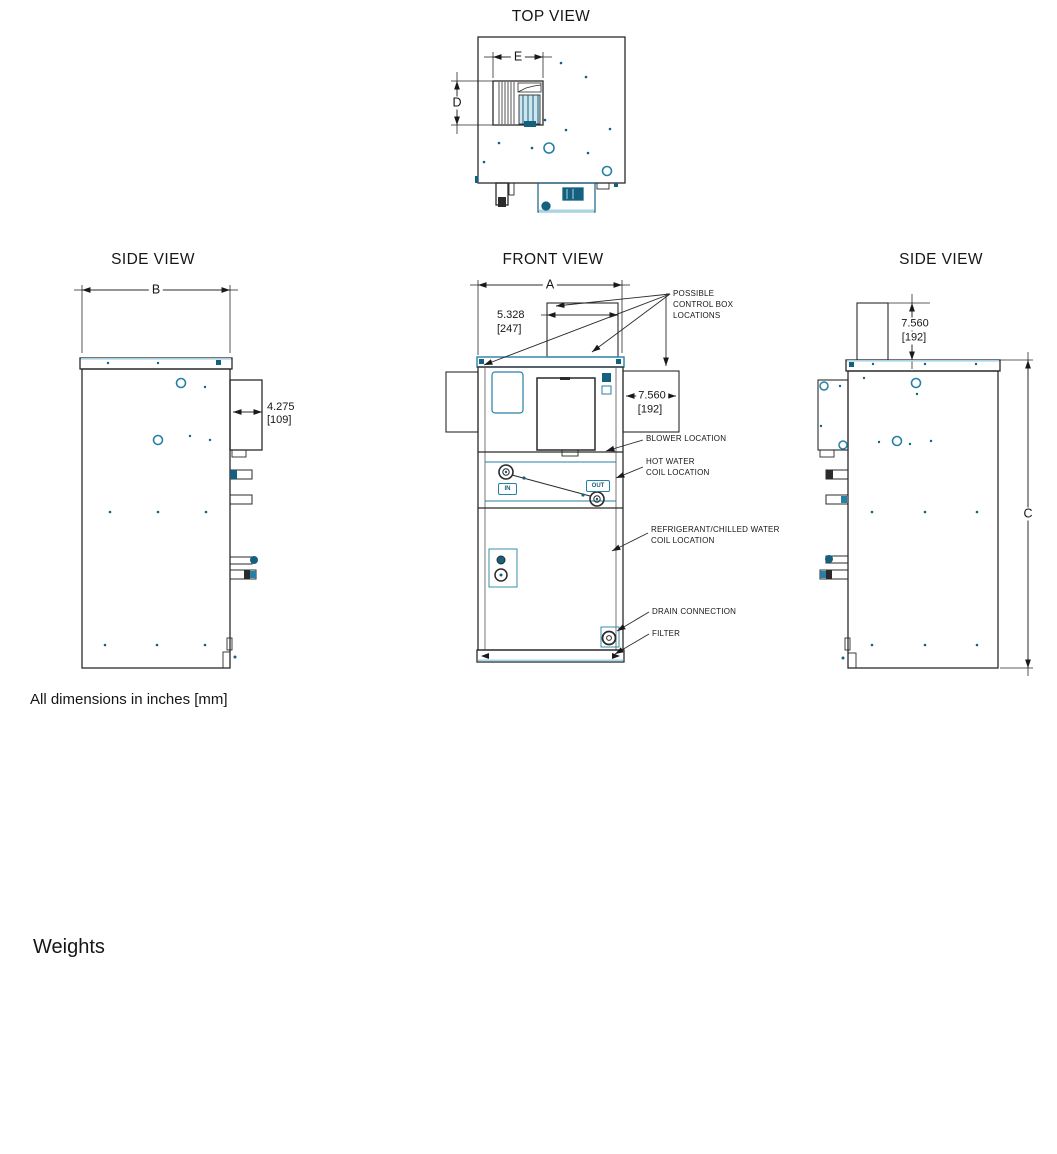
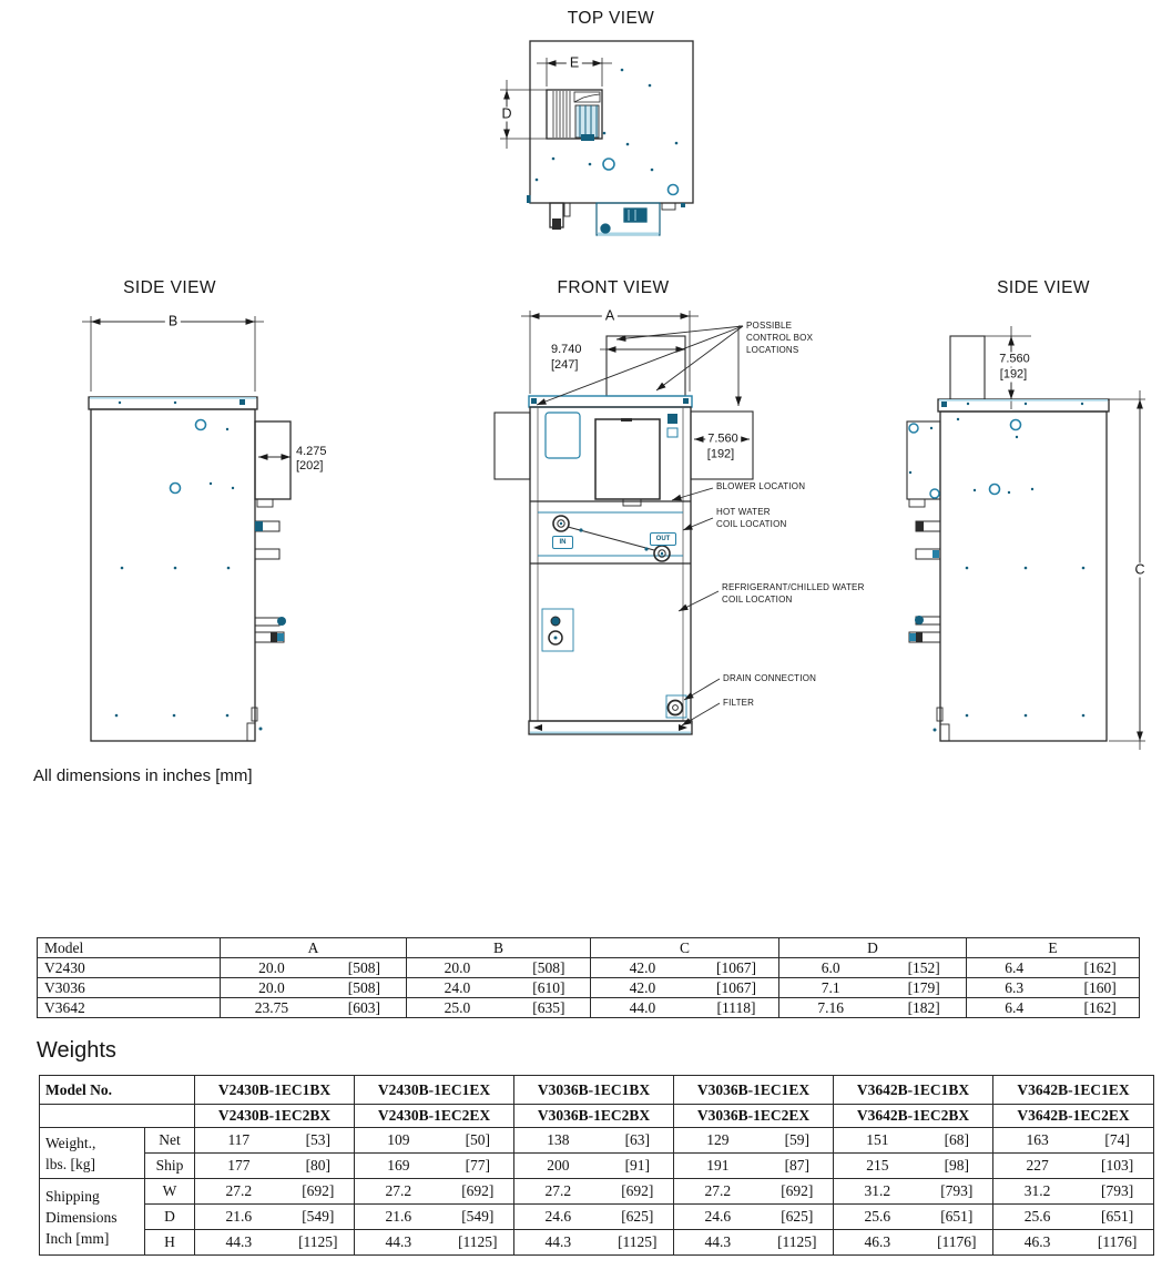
  TOP VIEW
  SIDE VIEW
  FRONT VIEW
  SIDE VIEW
  E
  D
  B
  A
  C
  4.275
- [109]
+ [202]
- 5.328
+ 9.740
  [247]
  7.560
  [192]
  7.560
  [192]
  POSSIBLE
  CONTROL BOX
  LOCATIONS
  BLOWER LOCATION
  HOT WATER
  COIL LOCATION
  REFRIGERANT/CHILLED WATER
  COIL LOCATION
  DRAIN CONNECTION
  FILTER
  All dimensions in inches [mm]
+ Model	A	B	C	D	E
+ V2430	20.0 [508]	20.0 [508]	42.0 [1067]	6.0 [152]	6.4 [162]
+ V3036	20.0 [508]	24.0 [610]	42.0 [1067]	7.1 [179]	6.3 [160]
+ V3642	23.75 [603]	25.0 [635]	44.0 [1118]	7.16 [182]	6.4 [162]
  Weights
+ Model No.	V2430B-1EC1BX	V2430B-1EC1EX	V3036B-1EC1BX	V3036B-1EC1EX	V3642B-1EC1BX	V3642B-1EC1EX
+ 	V2430B-1EC2BX	V2430B-1EC2EX	V3036B-1EC2BX	V3036B-1EC2EX	V3642B-1EC2BX	V3642B-1EC2EX
+ Weight., lbs. [kg]	Net	117 [53]	109 [50]	138 [63]	129 [59]	151 [68]	163 [74]
+ Ship	177 [80]	169 [77]	200 [91]	191 [87]	215 [98]	227 [103]
+ Shipping Dimensions Inch [mm]	W	27.2 [692]	27.2 [692]	27.2 [692]	27.2 [692]	31.2 [793]	31.2 [793]
+ D	21.6 [549]	21.6 [549]	24.6 [625]	24.6 [625]	25.6 [651]	25.6 [651]
+ H	44.3 [1125]	44.3 [1125]	44.3 [1125]	44.3 [1125]	46.3 [1176]	46.3 [1176]
